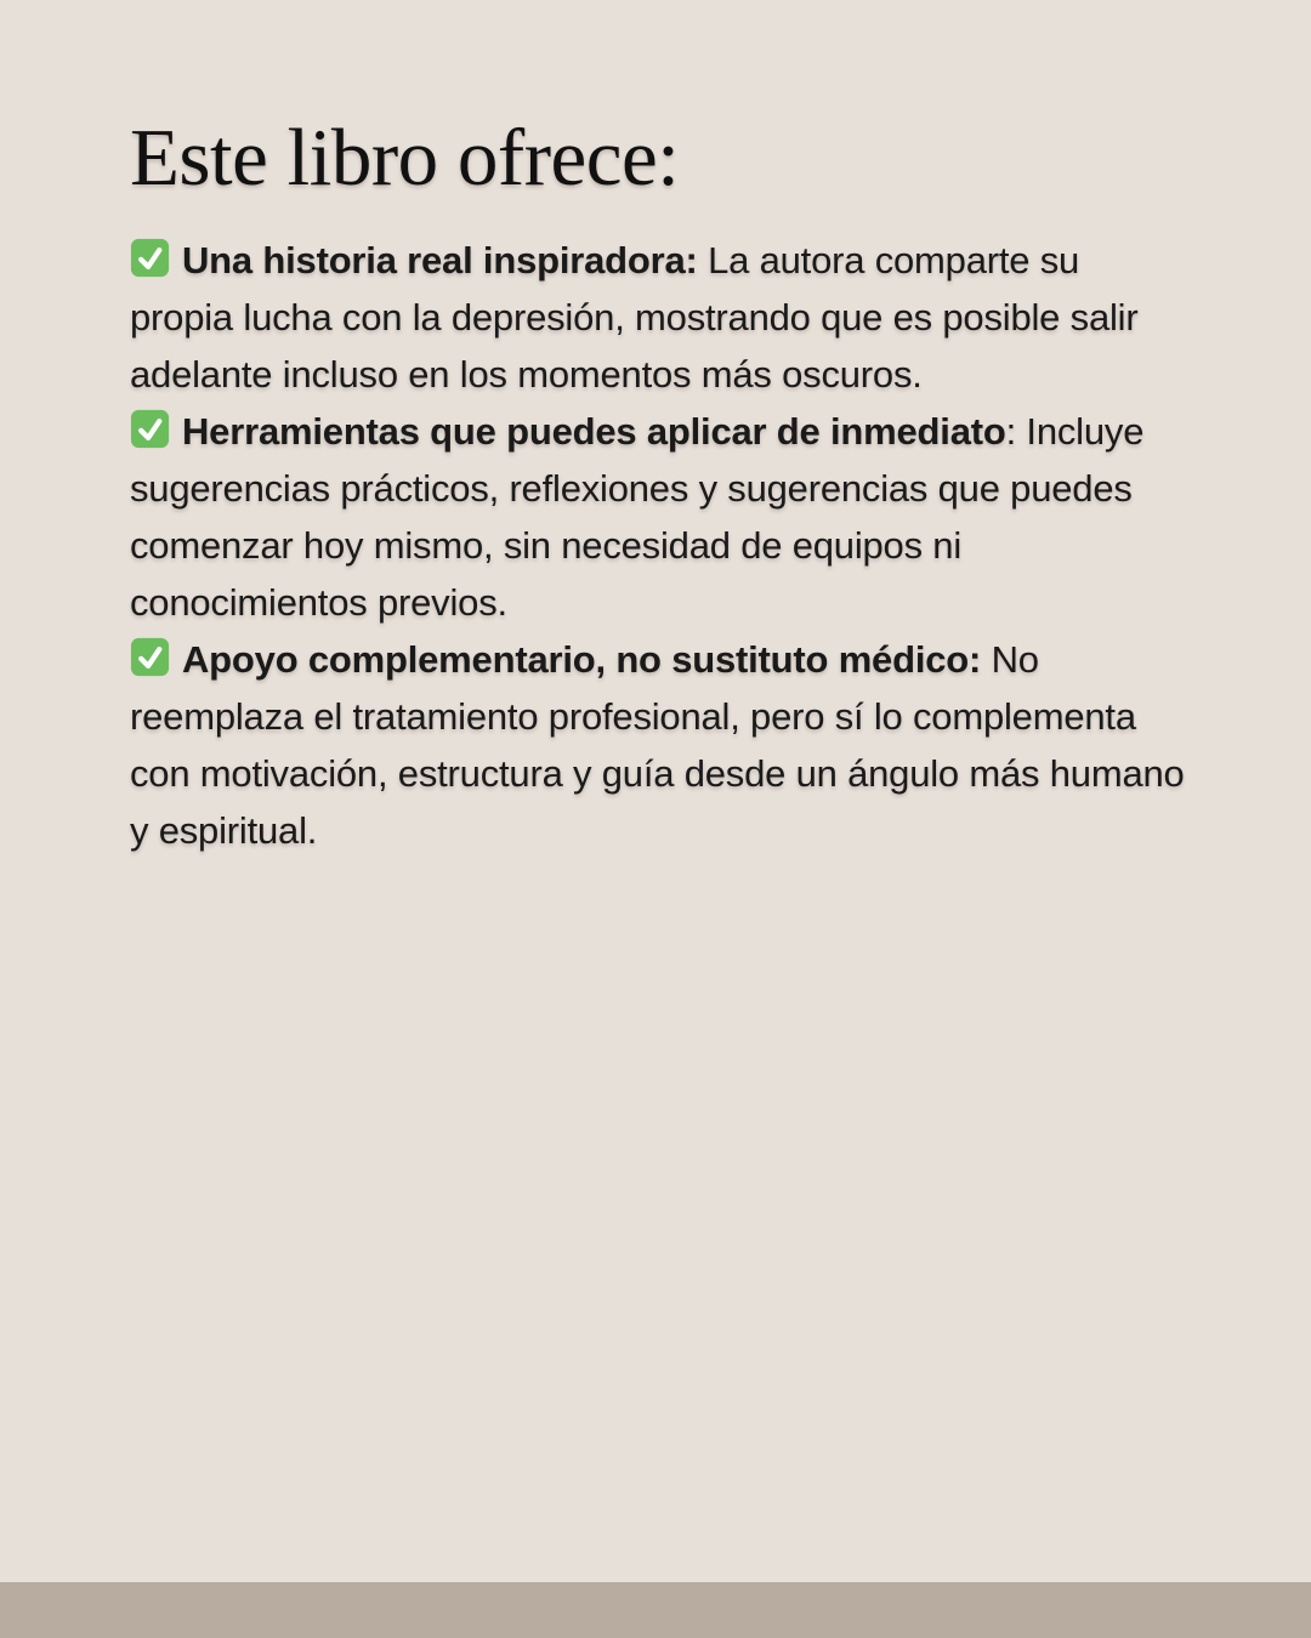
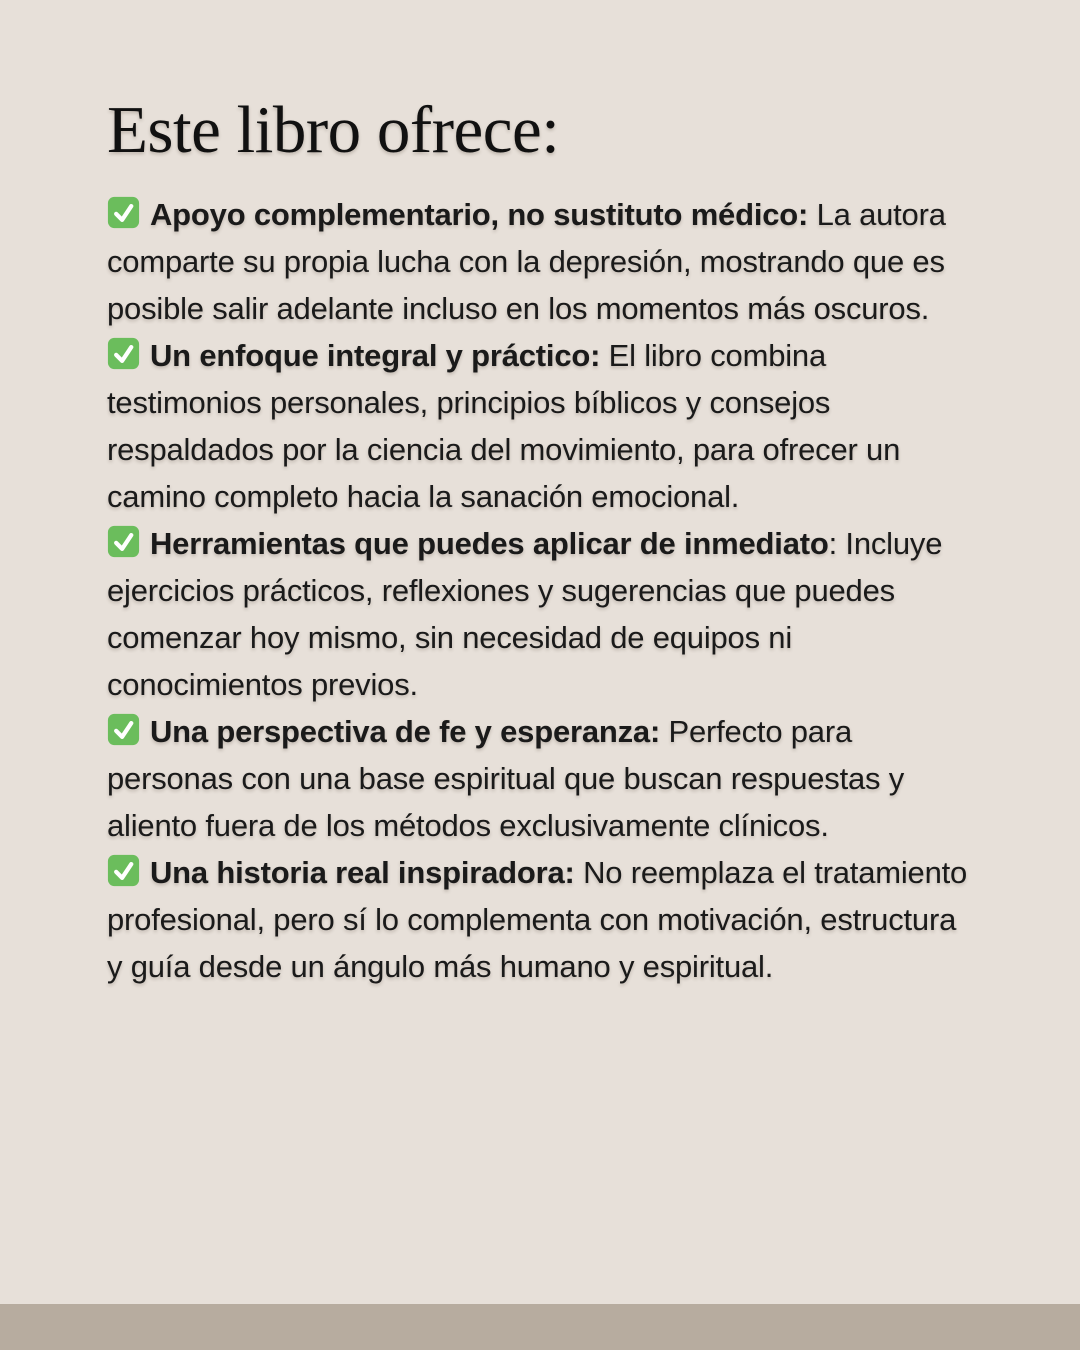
  Este libro ofrece:
- Una historia real inspiradora: La autora comparte su propia lucha con la depresión, mostrando que es posible salir adelante incluso en los momentos más oscuros.
+ Apoyo complementario, no sustituto médico: La autora comparte su propia lucha con la depresión, mostrando que es posible salir adelante incluso en los momentos más oscuros.
+ Un enfoque integral y práctico: El libro combina testimonios personales, principios bíblicos y consejos respaldados por la ciencia del movimiento, para ofrecer un camino completo hacia la sanación emocional.
- Herramientas que puedes aplicar de inmediato: Incluye sugerencias prácticos, reflexiones y sugerencias que puedes comenzar hoy mismo, sin necesidad de equipos ni conocimientos previos.
+ Herramientas que puedes aplicar de inmediato: Incluye ejercicios prácticos, reflexiones y sugerencias que puedes comenzar hoy mismo, sin necesidad de equipos ni conocimientos previos.
+ Una perspectiva de fe y esperanza: Perfecto para personas con una base espiritual que buscan respuestas y aliento fuera de los métodos exclusivamente clínicos.
- Apoyo complementario, no sustituto médico: No reemplaza el tratamiento profesional, pero sí lo complementa con motivación, estructura y guía desde un ángulo más humano y espiritual.
+ Una historia real inspiradora: No reemplaza el tratamiento profesional, pero sí lo complementa con motivación, estructura y guía desde un ángulo más humano y espiritual.
